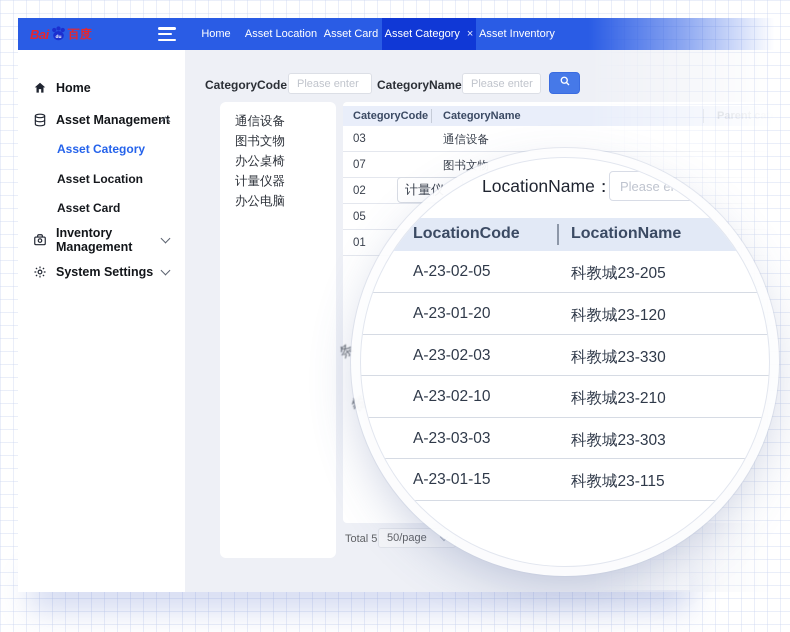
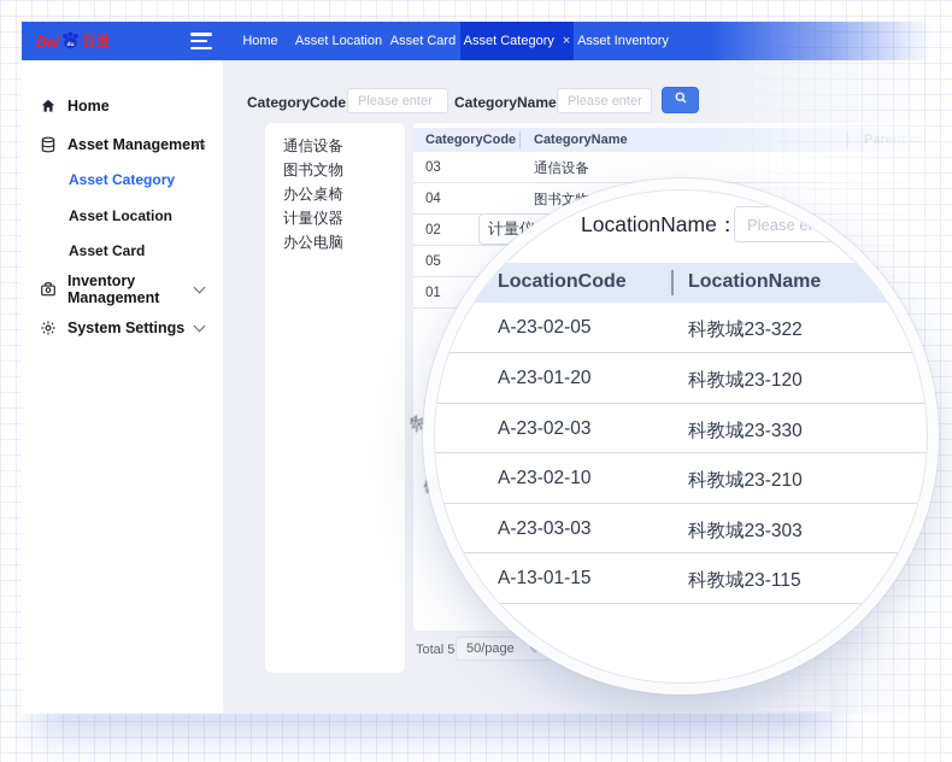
  Bai
  百度
  Home
  Asset Location
  Asset Card
  Asset Category
  ×
  Asset Inventory
  Home
  Asset Management
  Asset Category
  Asset Location
  Asset Card
  Inventory Management
  System Settings
  CategoryCode
  Please enter
  CategoryName
  Please enter
  通信设备
  图书文物
  办公桌椅
  计量仪器
  办公电脑
  CategoryCode
  CategoryName
  Parent catego
  03
  通信设备
- 07
+ 04
  图书文物
  02
  05
  Total 5
  50/page
  计量仪
  LocationName：
  Please enter
  LocationCode
  LocationName
  A-23-02-05
- 科教城23-205
+ 科教城23-322
  A-23-01-20
  科教城23-120
  A-23-02-03
  科教城23-330
  A-23-02-10
  科教城23-210
  A-23-03-03
  科教城23-303
- A-23-01-15
+ A-13-01-15
  科教城23-115
